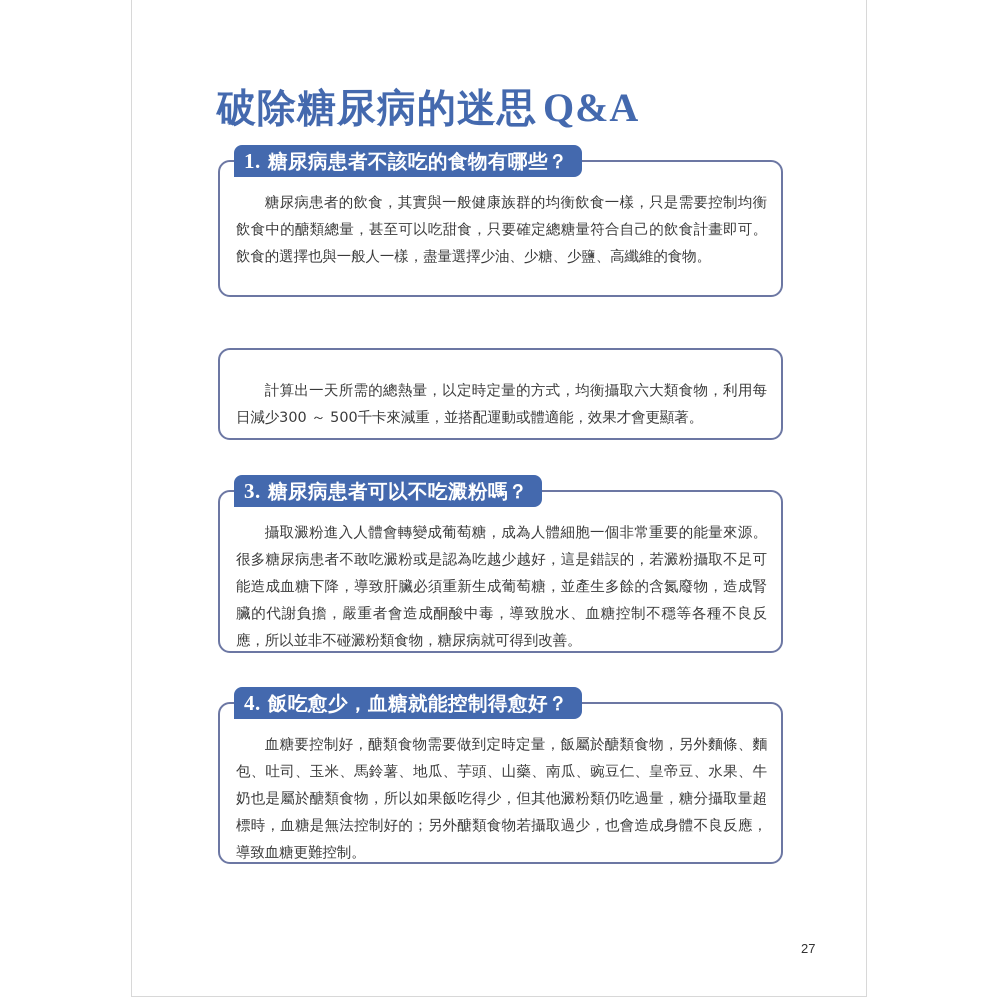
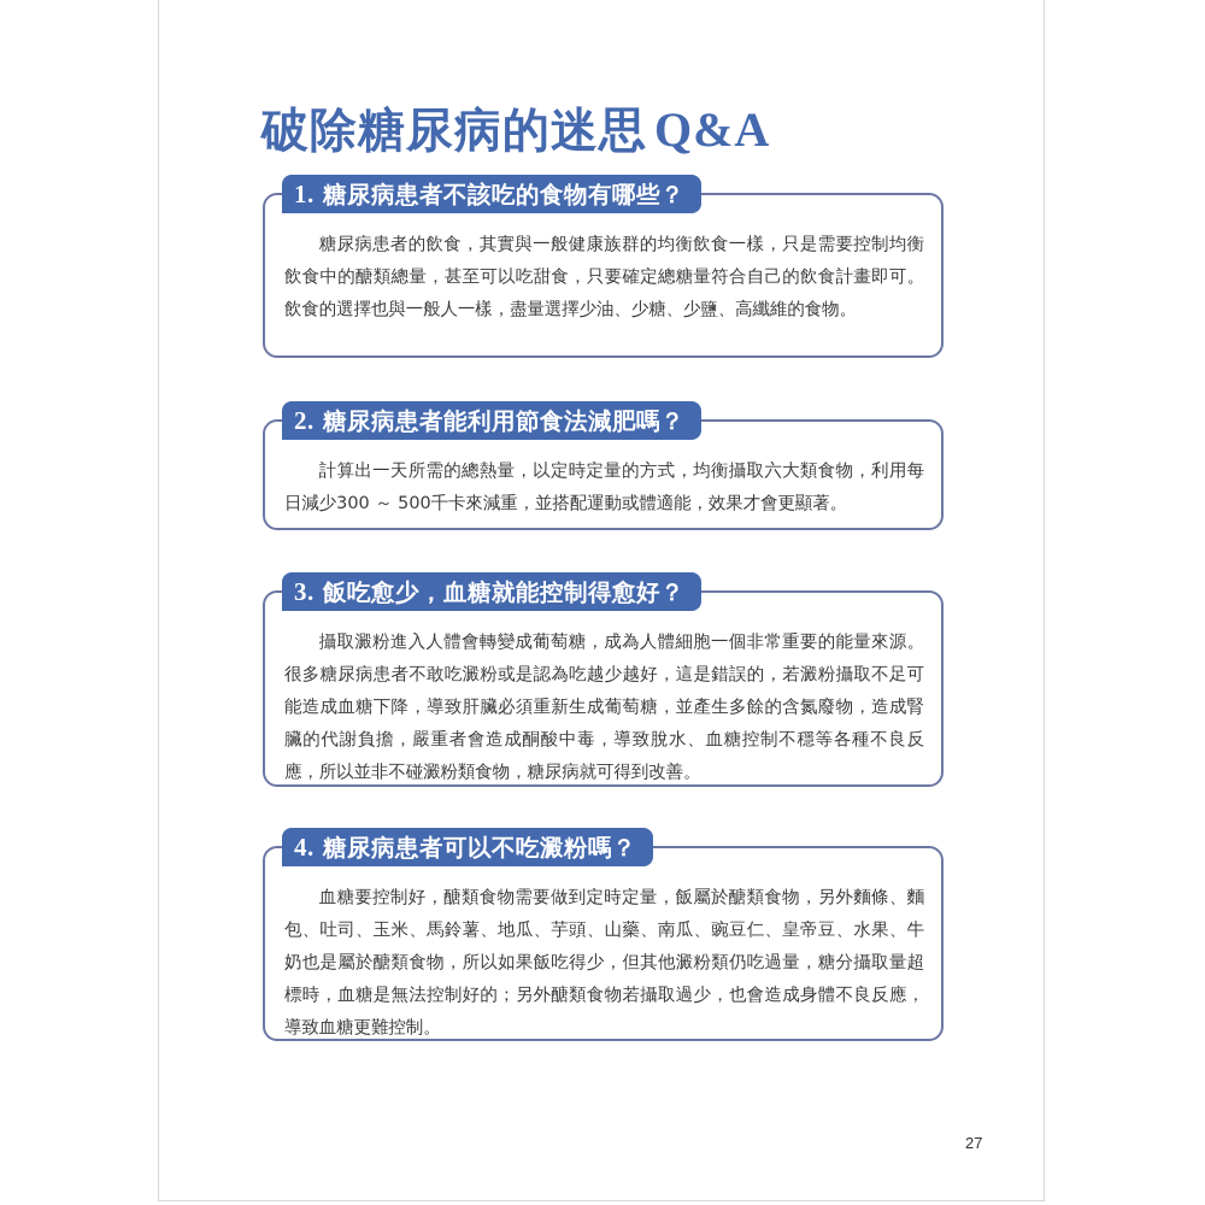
  破除糖尿病的迷思 Q&A
  1. 糖尿病患者不該吃的食物有哪些？
  糖尿病患者的飲食，其實與一般健康族群的均衡飲食一樣，只是需要控制均衡飲食中的醣類總量，甚至可以吃甜食，只要確定總糖量符合自己的飲食計畫即可。飲食的選擇也與一般人一樣，盡量選擇少油、少糖、少鹽、高纖維的食物。
+ 2. 糖尿病患者能利用節食法減肥嗎？
  計算出一天所需的總熱量，以定時定量的方式，均衡攝取六大類食物，利用每日減少300 ～ 500千卡來減重，並搭配運動或體適能，效果才會更顯著。
- 3. 糖尿病患者可以不吃澱粉嗎？
+ 3. 飯吃愈少，血糖就能控制得愈好？
  攝取澱粉進入人體會轉變成葡萄糖，成為人體細胞一個非常重要的能量來源。很多糖尿病患者不敢吃澱粉或是認為吃越少越好，這是錯誤的，若澱粉攝取不足可能造成血糖下降，導致肝臟必須重新生成葡萄糖，並產生多餘的含氮廢物，造成腎臟的代謝負擔，嚴重者會造成酮酸中毒，導致脫水、血糖控制不穩等各種不良反應，所以並非不碰澱粉類食物，糖尿病就可得到改善。
- 4. 飯吃愈少，血糖就能控制得愈好？
+ 4. 糖尿病患者可以不吃澱粉嗎？
  血糖要控制好，醣類食物需要做到定時定量，飯屬於醣類食物，另外麵條、麵包、吐司、玉米、馬鈴薯、地瓜、芋頭、山藥、南瓜、豌豆仁、皇帝豆、水果、牛奶也是屬於醣類食物，所以如果飯吃得少，但其他澱粉類仍吃過量，糖分攝取量超標時，血糖是無法控制好的；另外醣類食物若攝取過少，也會造成身體不良反應，導致血糖更難控制。
  27
